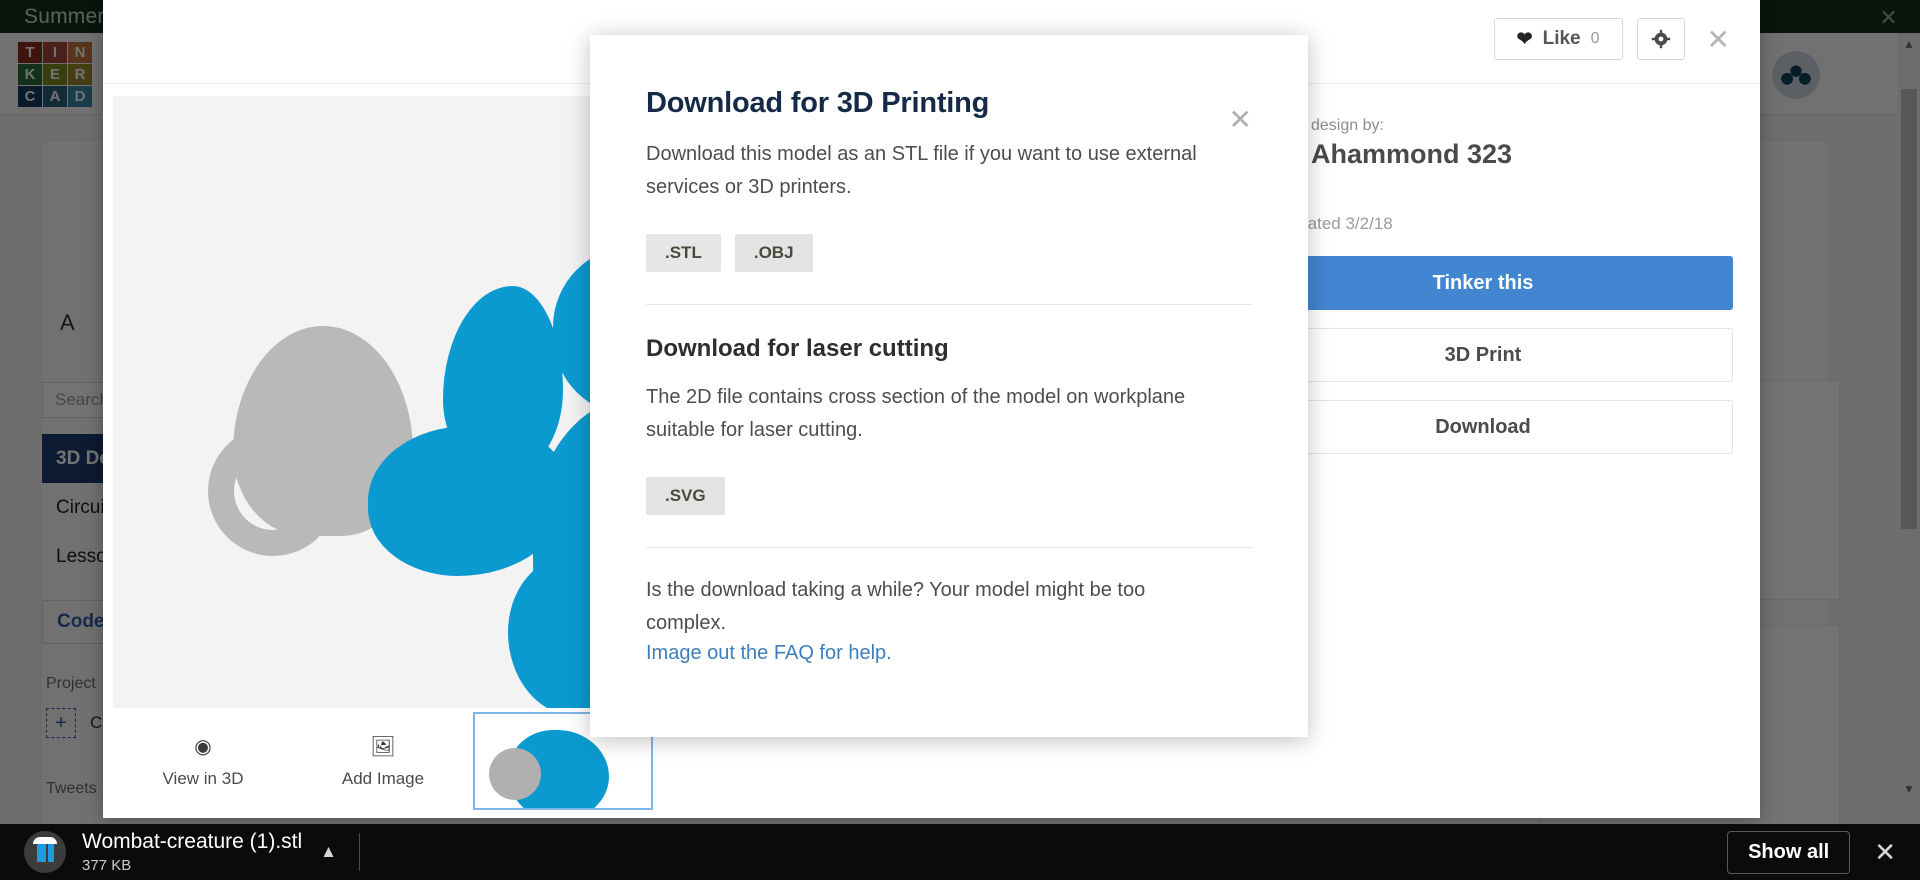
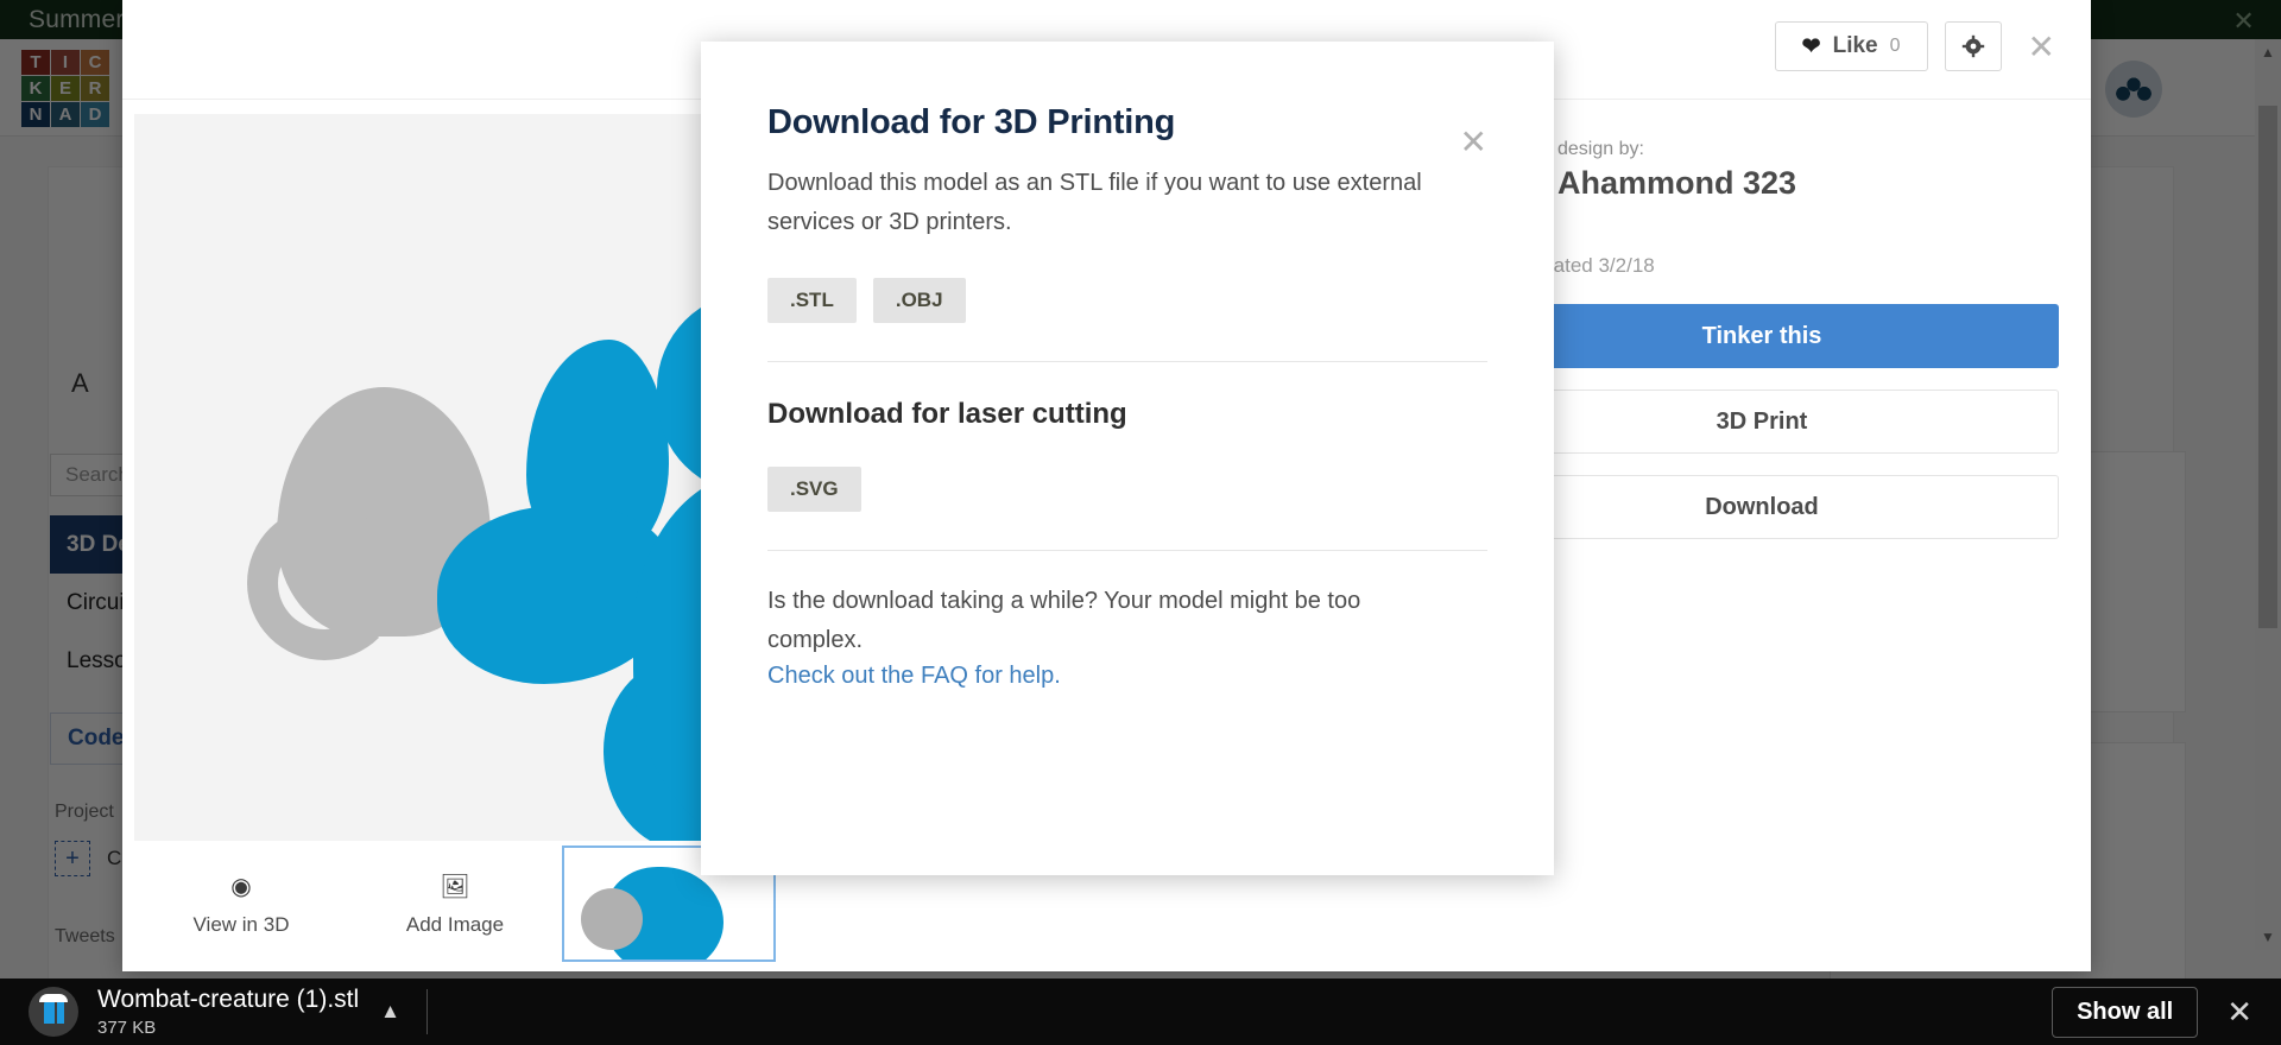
  Summer
  ✕
  T
  I
- N
+ C
  K
  E
  R
- C
+ N
  A
  D
  A
  Searc
  Circu
  Lesso
  Code
  Project
  +
  Tweets
  ▲
  ▼
  ❤
  Like
  0
  ✕
  ◉
  View in 3D
  🖼
  Add Image
  design by:
  Ahammond 323
  Tinker this
  3D Print
  Download
  ✕
  Download for 3D Printing
  Download this model as an STL file if you want to use external services or 3D printers.
  .STL
  .OBJ
  Download for laser cutting
- The 2D file contains cross section of the model on workplane suitable for laser cutting.
  .SVG
  Is the download taking a while? Your model might be too complex.
- Image out the FAQ for help.
+ Check out the FAQ for help.
  Wombat-creature (1).stl
  377 KB
  ▲
  Show all
  ✕
